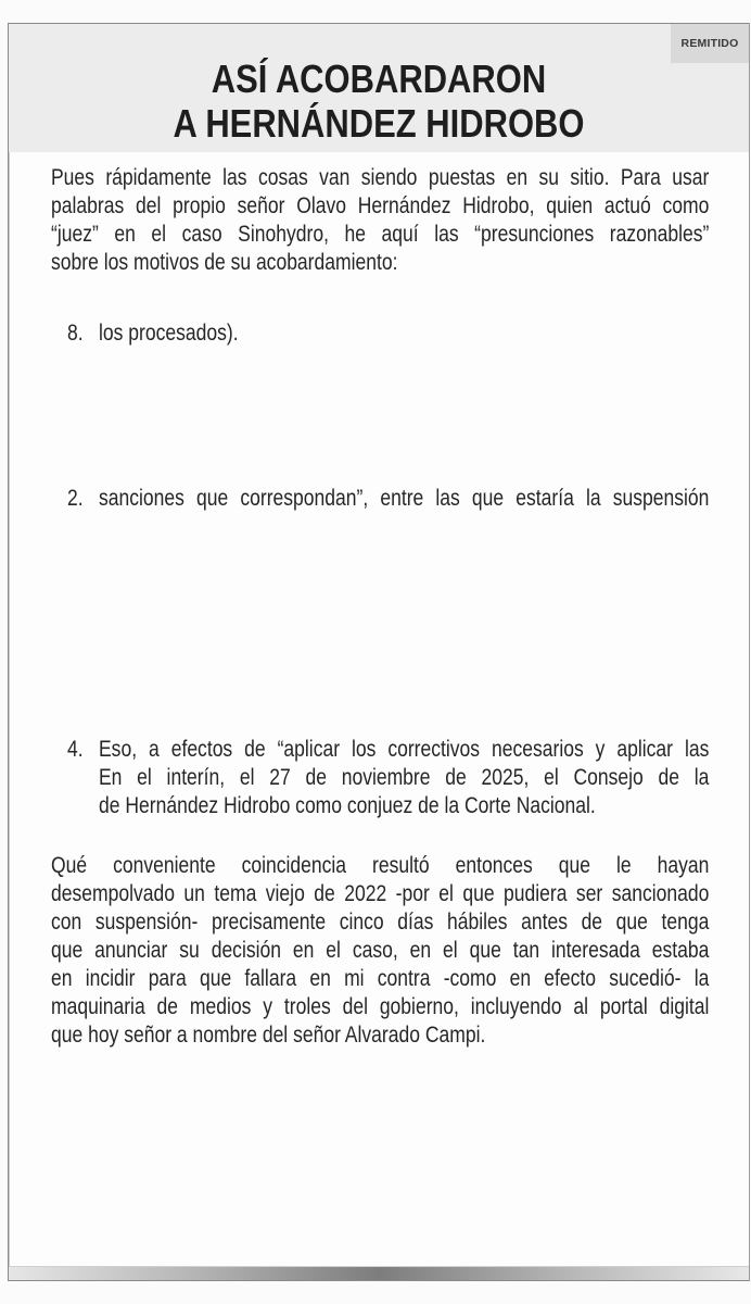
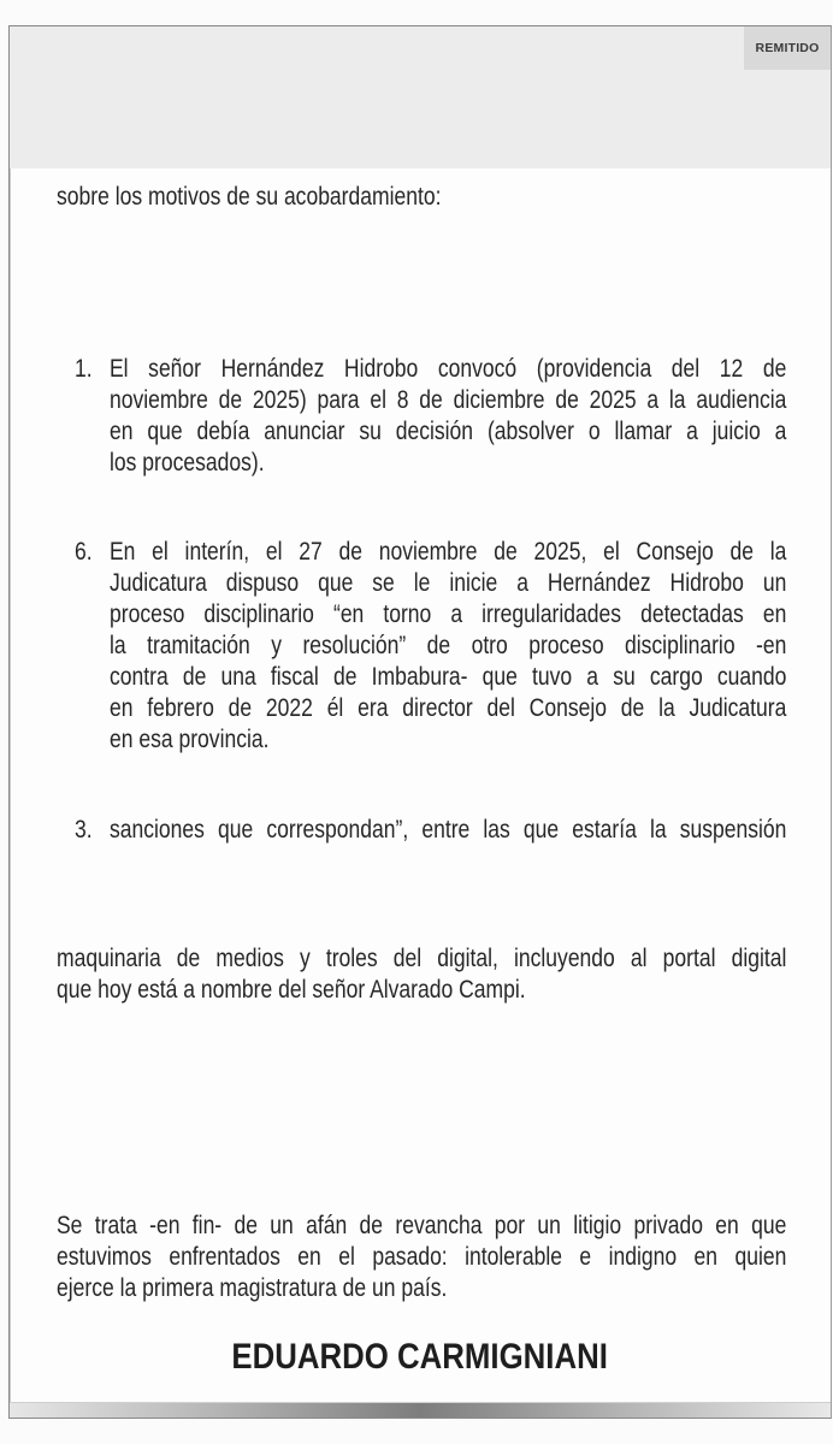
  REMITIDO
- ASÍ ACOBARDARON
- A HERNÁNDEZ HIDROBO
- Pues rápidamente las cosas van siendo puestas en su sitio. Para usar
- palabras del propio señor Olavo Hernández Hidrobo, quien actuó como
- “juez” en el caso Sinohydro, he aquí las “presunciones razonables”
  sobre los motivos de su acobardamiento:
- 8.
+ 1.
+ El señor Hernández Hidrobo convocó (providencia del 12 de
+ noviembre de 2025) para el 8 de diciembre de 2025 a la audiencia
+ en que debía anunciar su decisión (absolver o llamar a juicio a
  los procesados).
- 2.
+ 6.
- sanciones que correspondan”, entre las que estaría la suspensión
+ En el interín, el 27 de noviembre de 2025, el Consejo de la
+ Judicatura dispuso que se le inicie a Hernández Hidrobo un
+ proceso disciplinario “en torno a irregularidades detectadas en
+ la tramitación y resolución” de otro proceso disciplinario -en
+ contra de una fiscal de Imbabura- que tuvo a su cargo cuando
+ en febrero de 2022 él era director del Consejo de la Judicatura
+ en esa provincia.
- 4.
+ 3.
- Eso, a efectos de “aplicar los correctivos necesarios y aplicar las
- En el interín, el 27 de noviembre de 2025, el Consejo de la
+ sanciones que correspondan”, entre las que estaría la suspensión
- de Hernández Hidrobo como conjuez de la Corte Nacional.
- Qué conveniente coincidencia resultó entonces que le hayan
- desempolvado un tema viejo de 2022 -por el que pudiera ser sancionado
- con suspensión- precisamente cinco días hábiles antes de que tenga
- que anunciar su decisión en el caso, en el que tan interesada estaba
- en incidir para que fallara en mi contra -como en efecto sucedió- la
- maquinaria de medios y troles del gobierno, incluyendo al portal digital
+ maquinaria de medios y troles del digital, incluyendo al portal digital
- que hoy señor a nombre del señor Alvarado Campi.
+ que hoy está a nombre del señor Alvarado Campi.
+ Se trata -en fin- de un afán de revancha por un litigio privado en que
+ estuvimos enfrentados en el pasado: intolerable e indigno en quien
+ ejerce la primera magistratura de un país.
+ EDUARDO CARMIGNIANI
